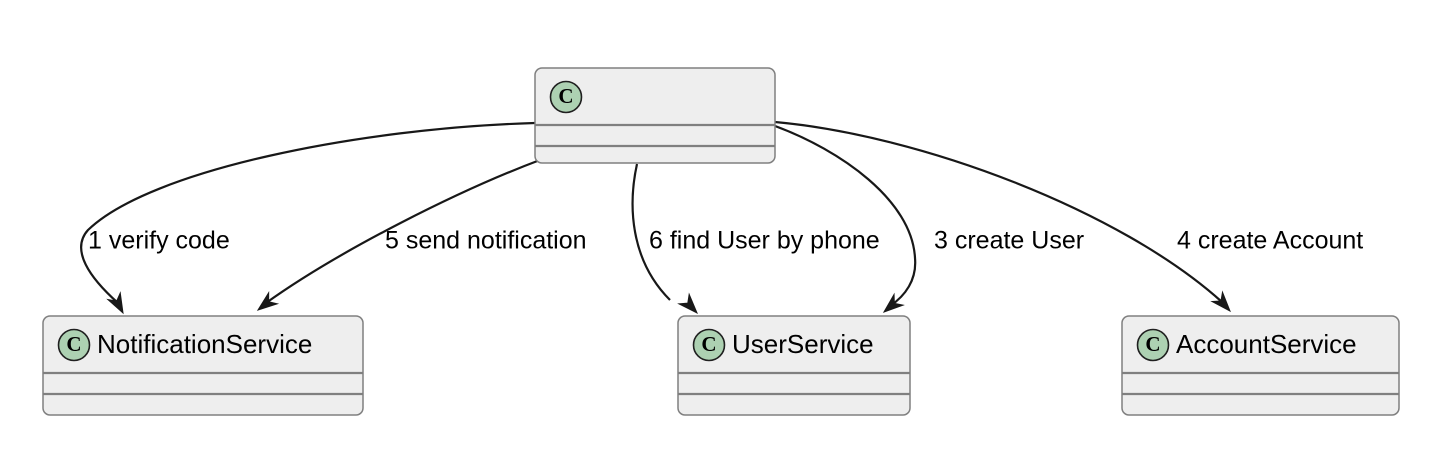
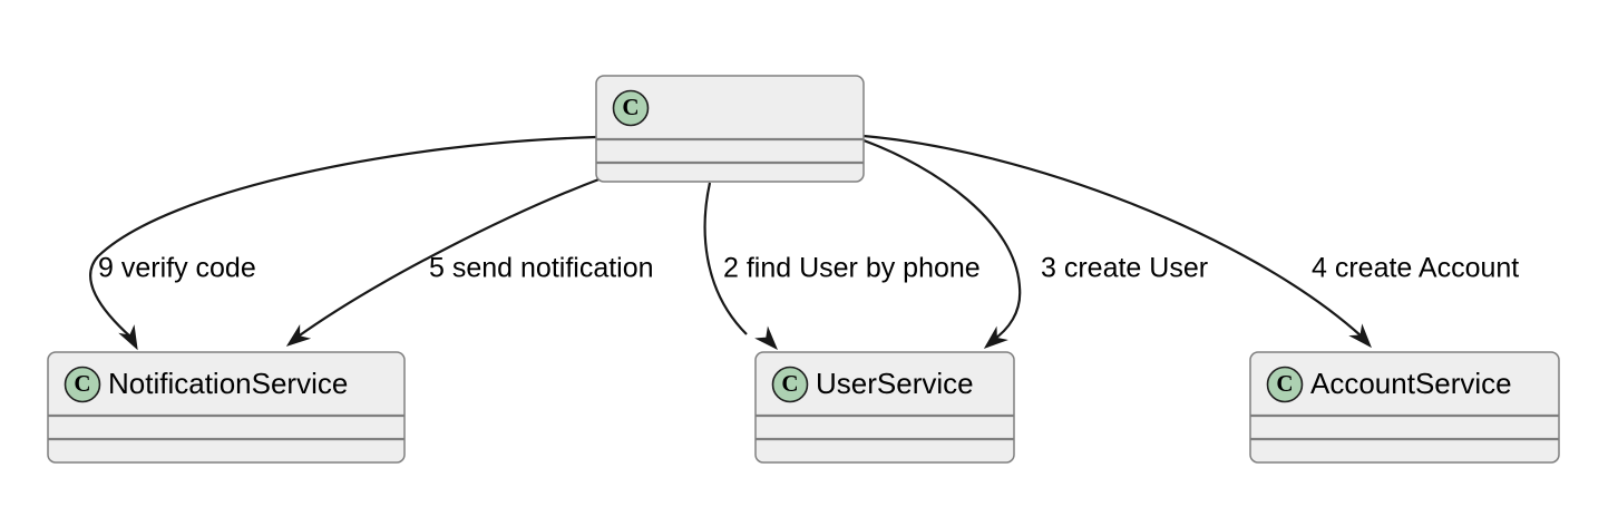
  C
  C
  NotificationService
  C
  UserService
  C
  AccountService
- 1 verify code
+ 9 verify code
  5 send notification
- 6 find User by phone
+ 2 find User by phone
  3 create User
  4 create Account
